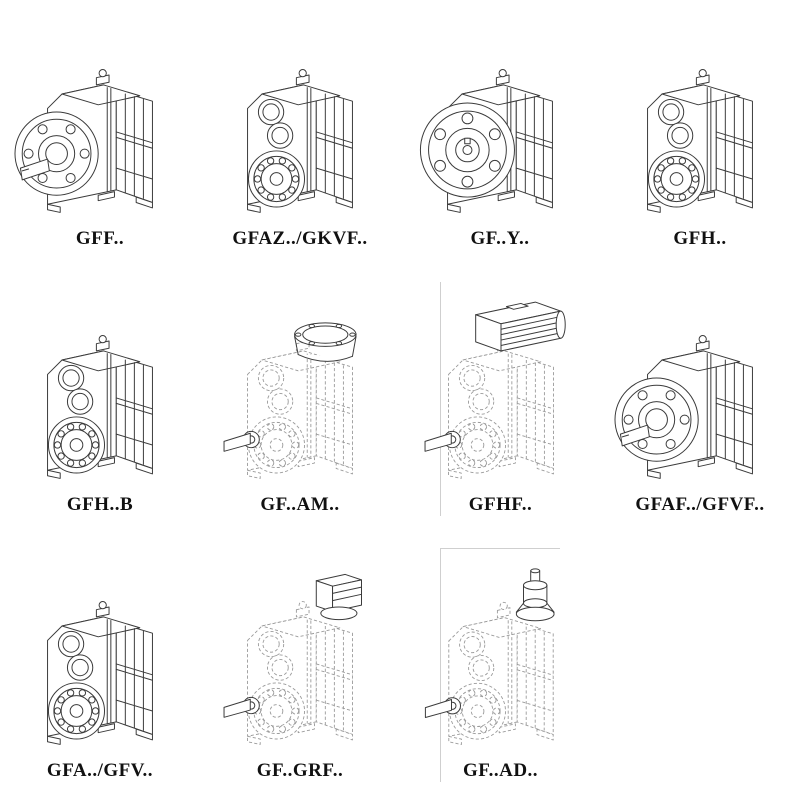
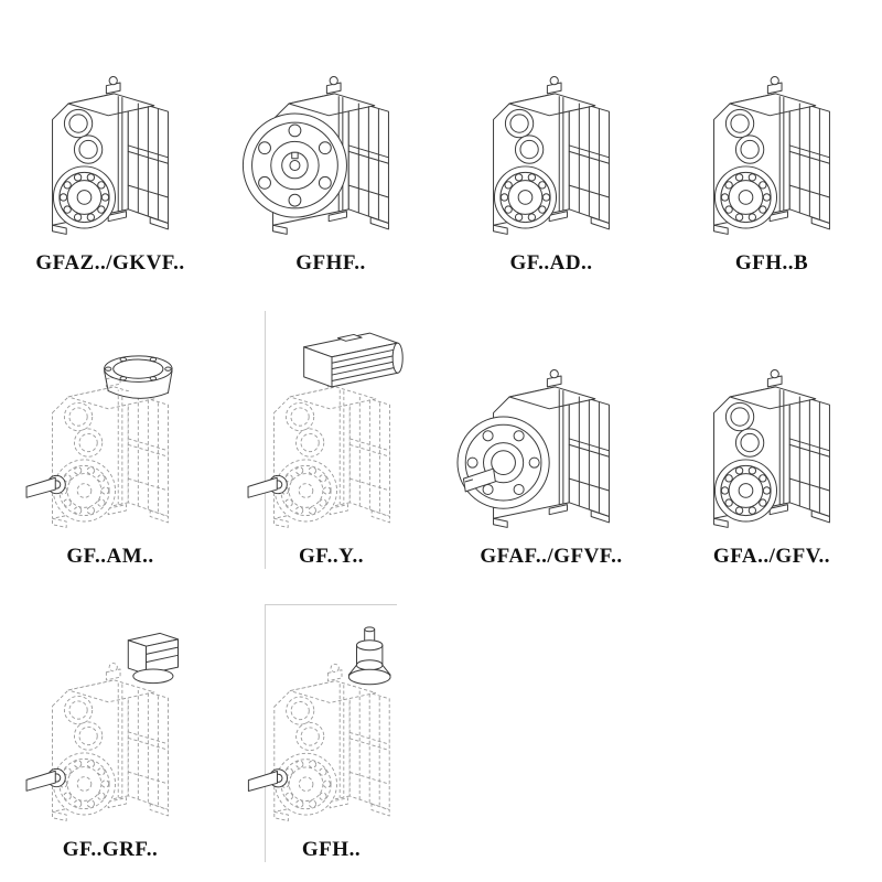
- GFF..
  GFAZ../GKVF..
- GF..Y..
+ GFHF..
- GFH..
+ GF..AD..
  GFH..B
  GF..AM..
- GFHF..
+ GF..Y..
  GFAF../GFVF..
  GFA../GFV..
  GF..GRF..
- GF..AD..
+ GFH..
